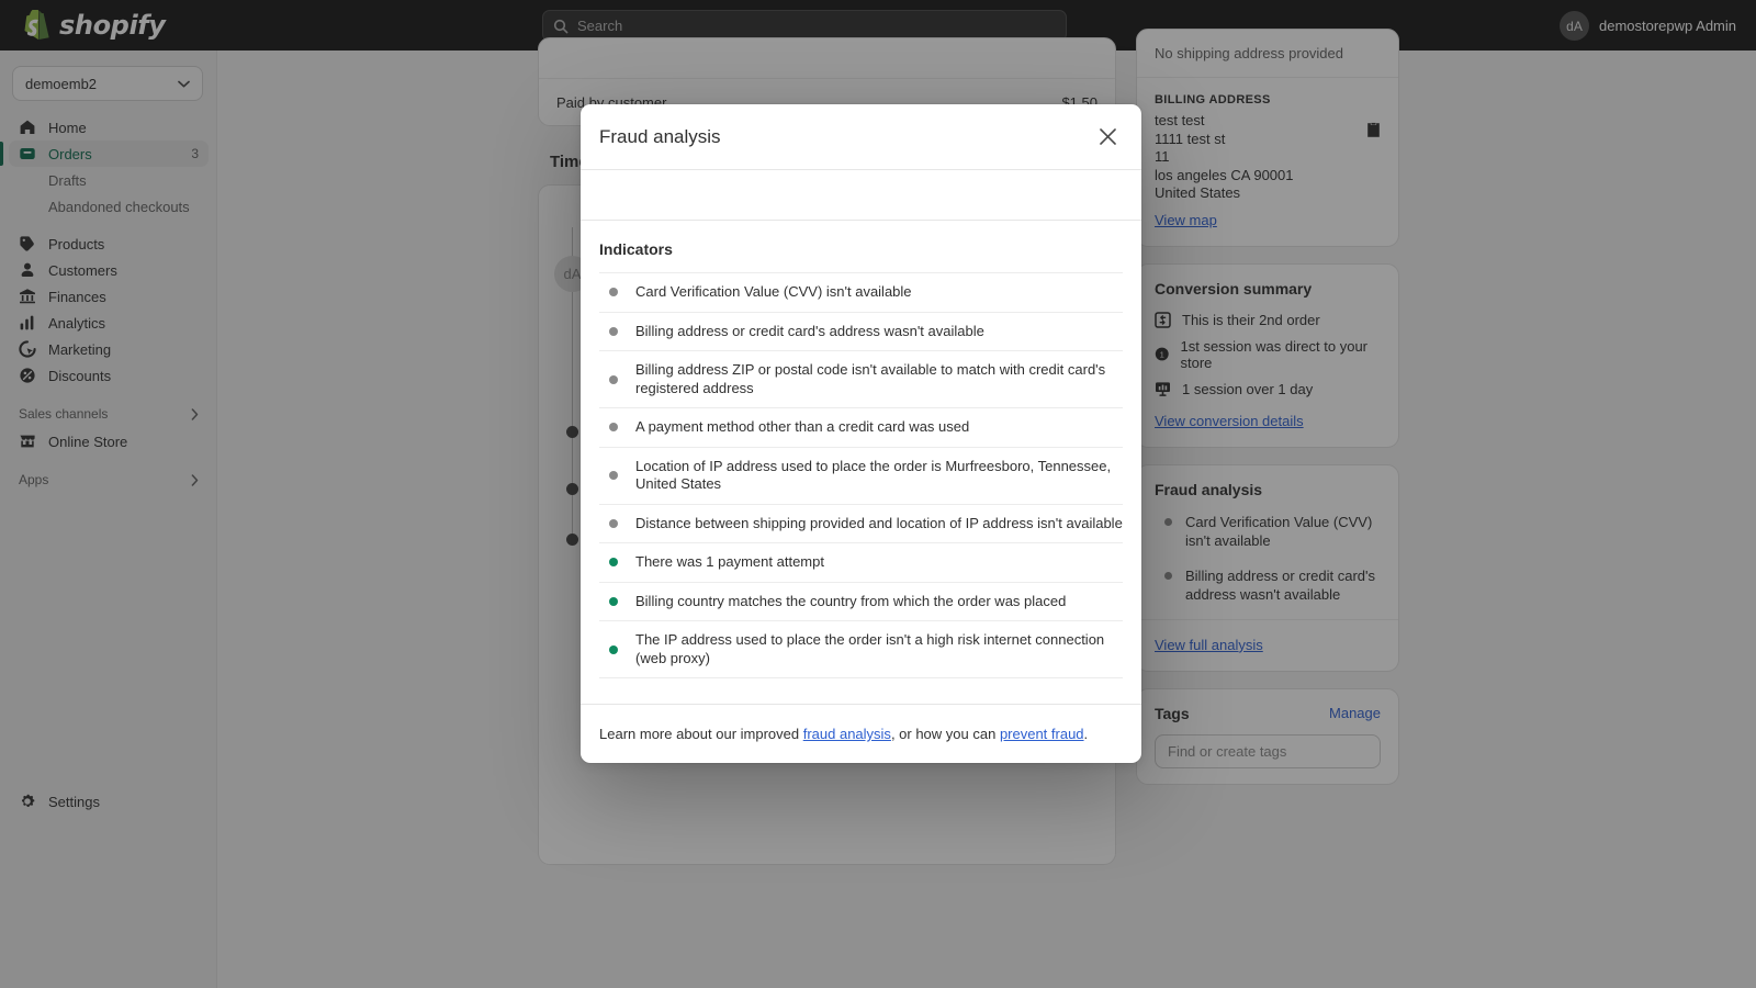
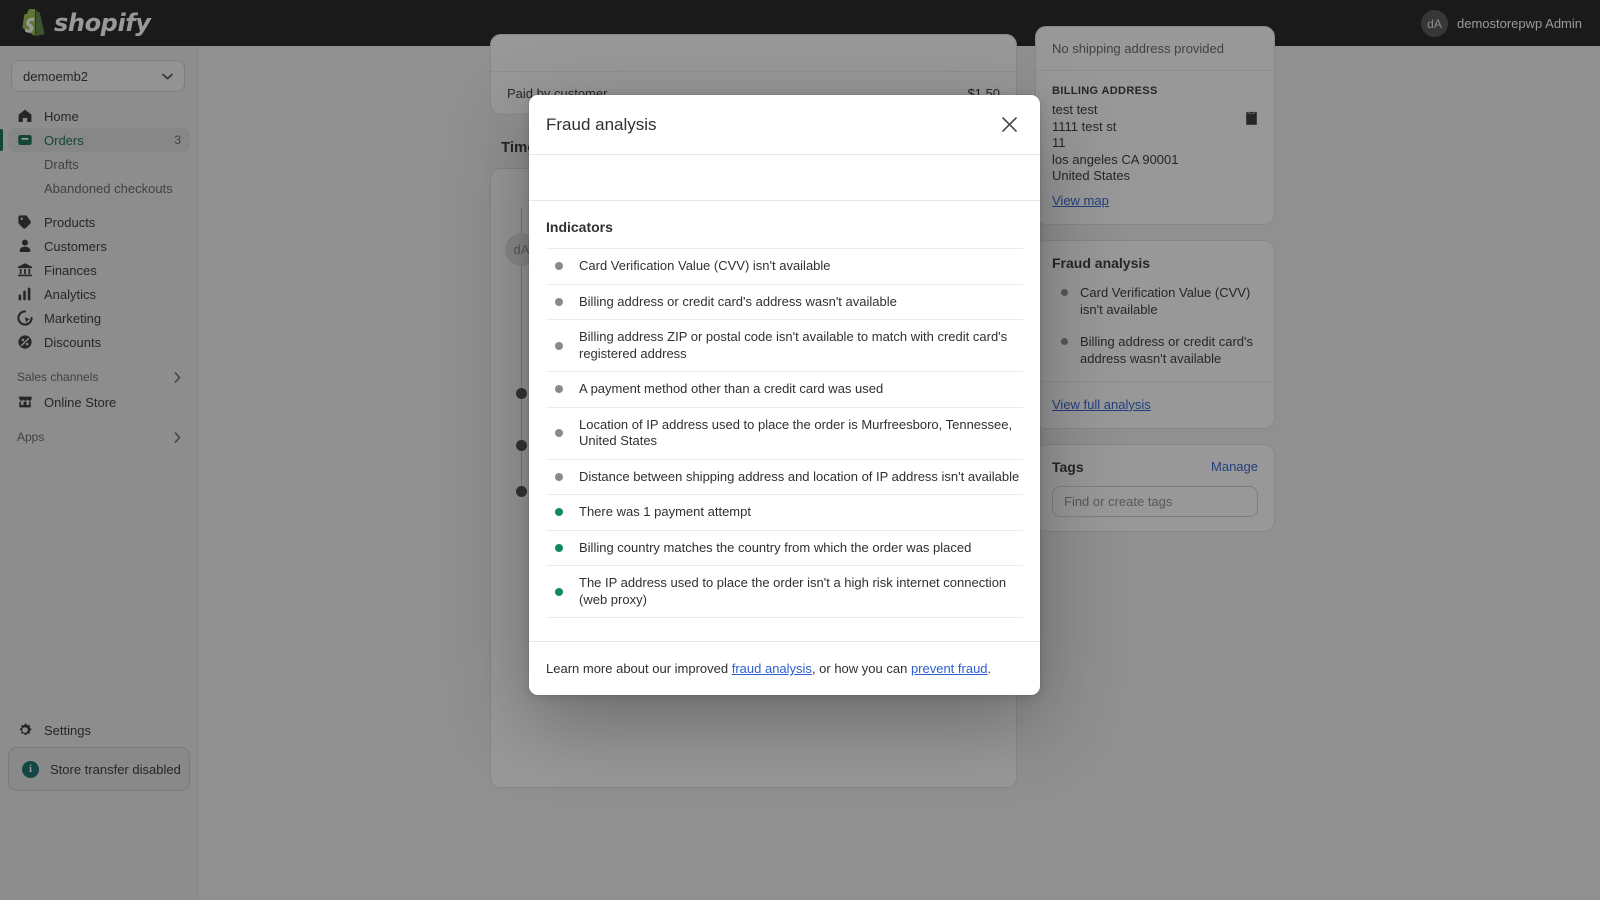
  shopify
- Search
  dA
  demostorepwp Admin
  demoemb2
  Home
  Orders
  3
  Drafts
  Abandoned checkouts
  Products
  Customers
  Finances
  Analytics
  Marketing
  Discounts
  Sales channels
  Online Store
  Apps
  Settings
+ i
+ Store transfer disabled
  Paid by customer
  $1.50
  dA
  No shipping address provided
  BILLING ADDRESS
  test test
  1111 test st
  11
  los angeles CA 90001
  United States
  View map
- Conversion summary
- This is their 2nd order
- 1
- 1st session was direct to your store
- 1 session over 1 day
- View conversion details
  Fraud analysis
  Card Verification Value (CVV) isn't available
  Billing address or credit card's address wasn't available
  View full analysis
  Tags
  Manage
  Find or create tags
  Fraud analysis
  Indicators
  Card Verification Value (CVV) isn't available
  Billing address or credit card's address wasn't available
  Billing address ZIP or postal code isn't available to match with credit card's registered address
  A payment method other than a credit card was used
  Location of IP address used to place the order is Murfreesboro, Tennessee, United States
- Distance between shipping provided and location of IP address isn't available
+ Distance between shipping address and location of IP address isn't available
  There was 1 payment attempt
  Billing country matches the country from which the order was placed
  The IP address used to place the order isn't a high risk internet connection (web proxy)
  Learn more about our improved fraud analysis, or how you can prevent fraud.
